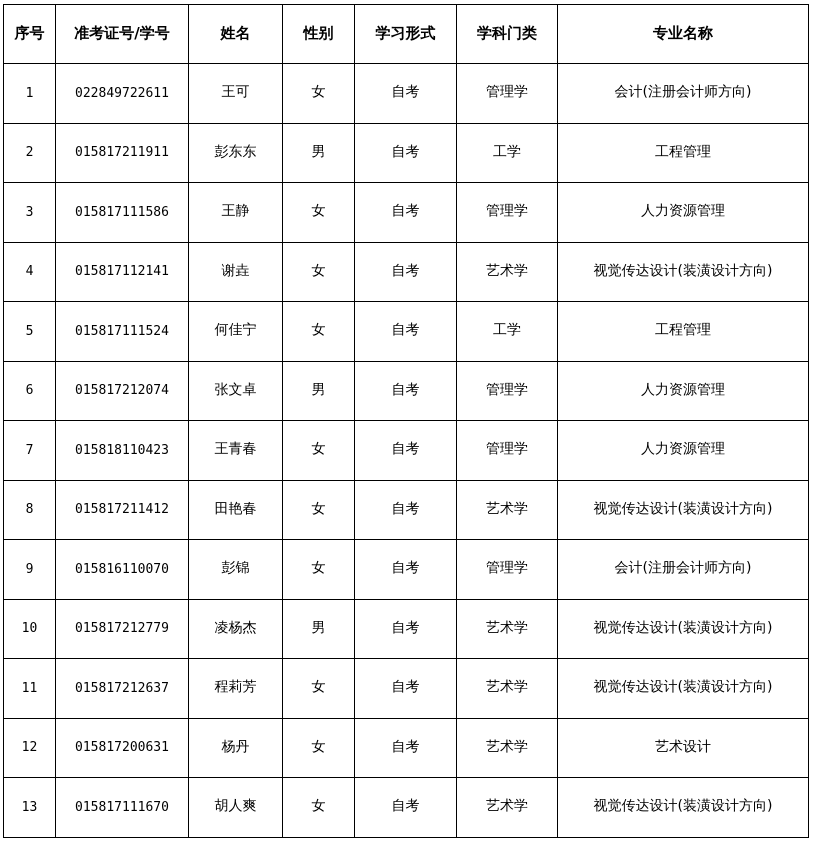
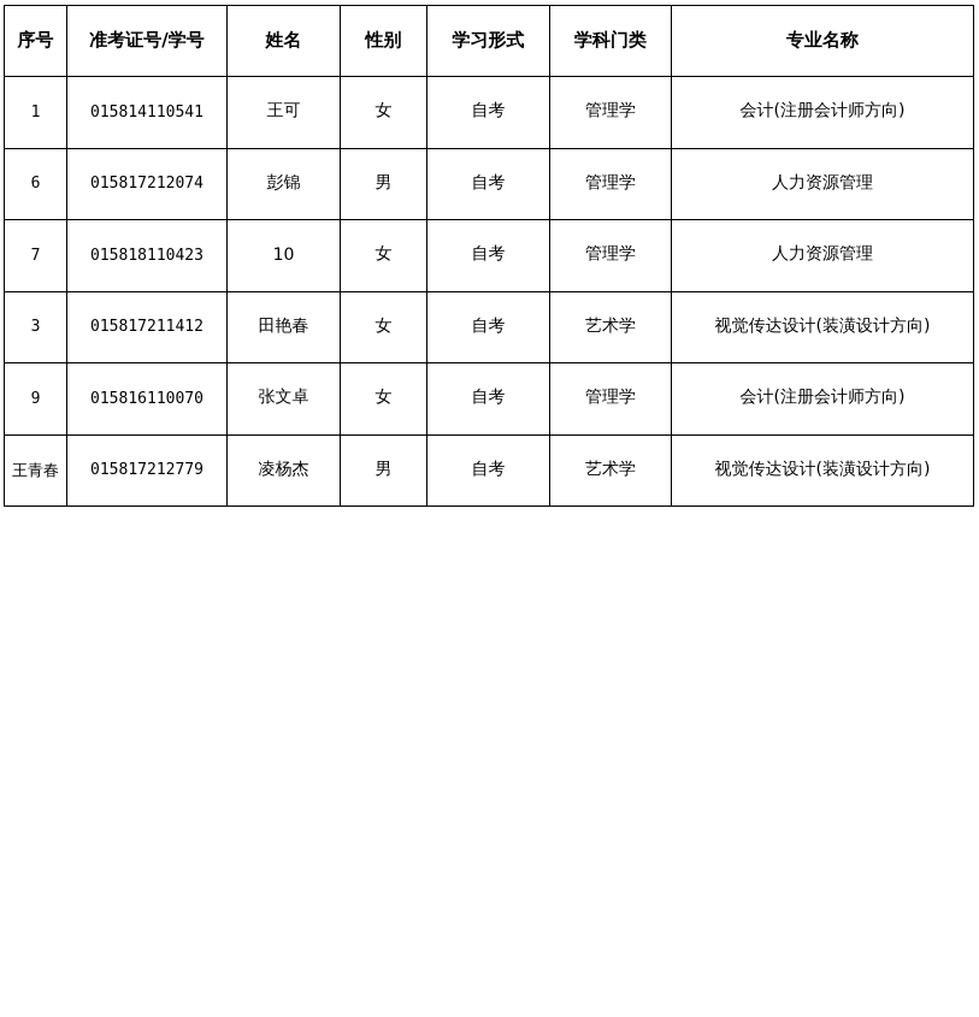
  序号	准考证号/学号	姓名	性别	学习形式	学科门类	专业名称
- 1	022849722611	王可	女	自考	管理学	会计(注册会计师方向)
+ 1	015814110541	王可	女	自考	管理学	会计(注册会计师方向)
- 2	015817211911	彭东东	男	自考	工学	工程管理
- 3	015817111586	王静	女	自考	管理学	人力资源管理
- 4	015817112141	谢垚	女	自考	艺术学	视觉传达设计(装潢设计方向)
- 5	015817111524	何佳宁	女	自考	工学	工程管理
- 6	015817212074	张文卓	男	自考	管理学	人力资源管理
+ 6	015817212074	彭锦	男	自考	管理学	人力资源管理
- 7	015818110423	王青春	女	自考	管理学	人力资源管理
+ 7	015818110423	10	女	自考	管理学	人力资源管理
- 8	015817211412	田艳春	女	自考	艺术学	视觉传达设计(装潢设计方向)
+ 3	015817211412	田艳春	女	自考	艺术学	视觉传达设计(装潢设计方向)
- 9	015816110070	彭锦	女	自考	管理学	会计(注册会计师方向)
+ 9	015816110070	张文卓	女	自考	管理学	会计(注册会计师方向)
- 10	015817212779	凌杨杰	男	自考	艺术学	视觉传达设计(装潢设计方向)
+ 王青春	015817212779	凌杨杰	男	自考	艺术学	视觉传达设计(装潢设计方向)
- 11	015817212637	程莉芳	女	自考	艺术学	视觉传达设计(装潢设计方向)
- 12	015817200631	杨丹	女	自考	艺术学	艺术设计
- 13	015817111670	胡人爽	女	自考	艺术学	视觉传达设计(装潢设计方向)
